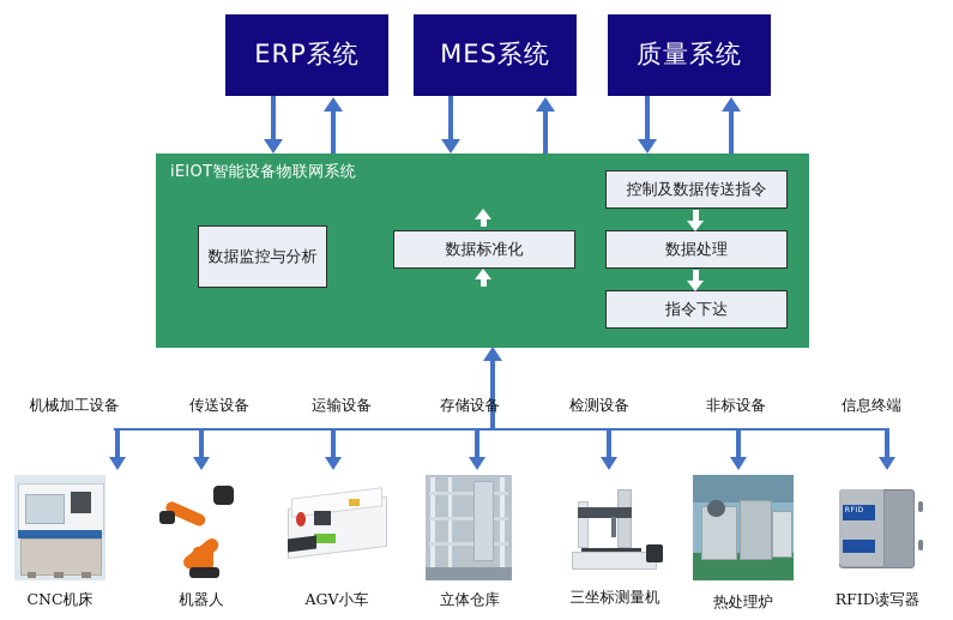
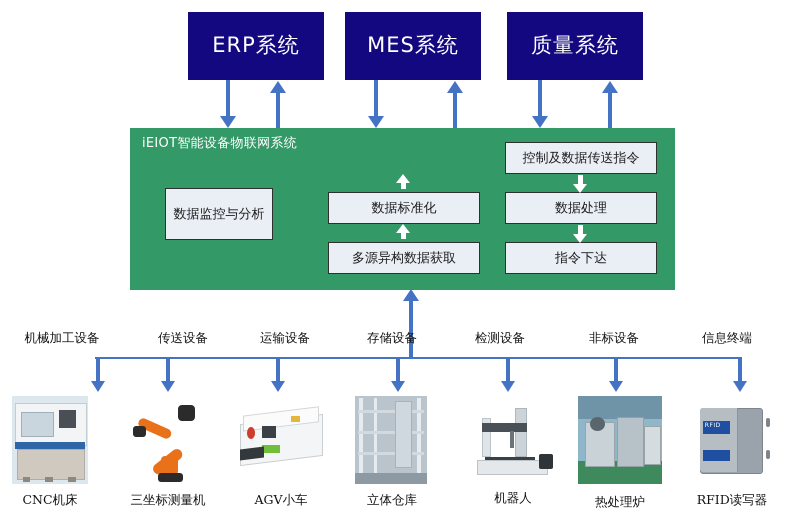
  ERP系统
  MES系统
  质量系统
  iEIOT智能设备物联网系统
  数据监控与分析
  数据标准化
+ 多源异构数据获取
  控制及数据传送指令
  数据处理
  指令下达
  机械加工设备
  传送设备
  运输设备
  存储设备
  检测设备
  非标设备
  信息终端
  CNC机床
- 机器人
+ 三坐标测量机
  AGV小车
  立体仓库
- 三坐标测量机
+ 机器人
  热处理炉
  RFID读写器
